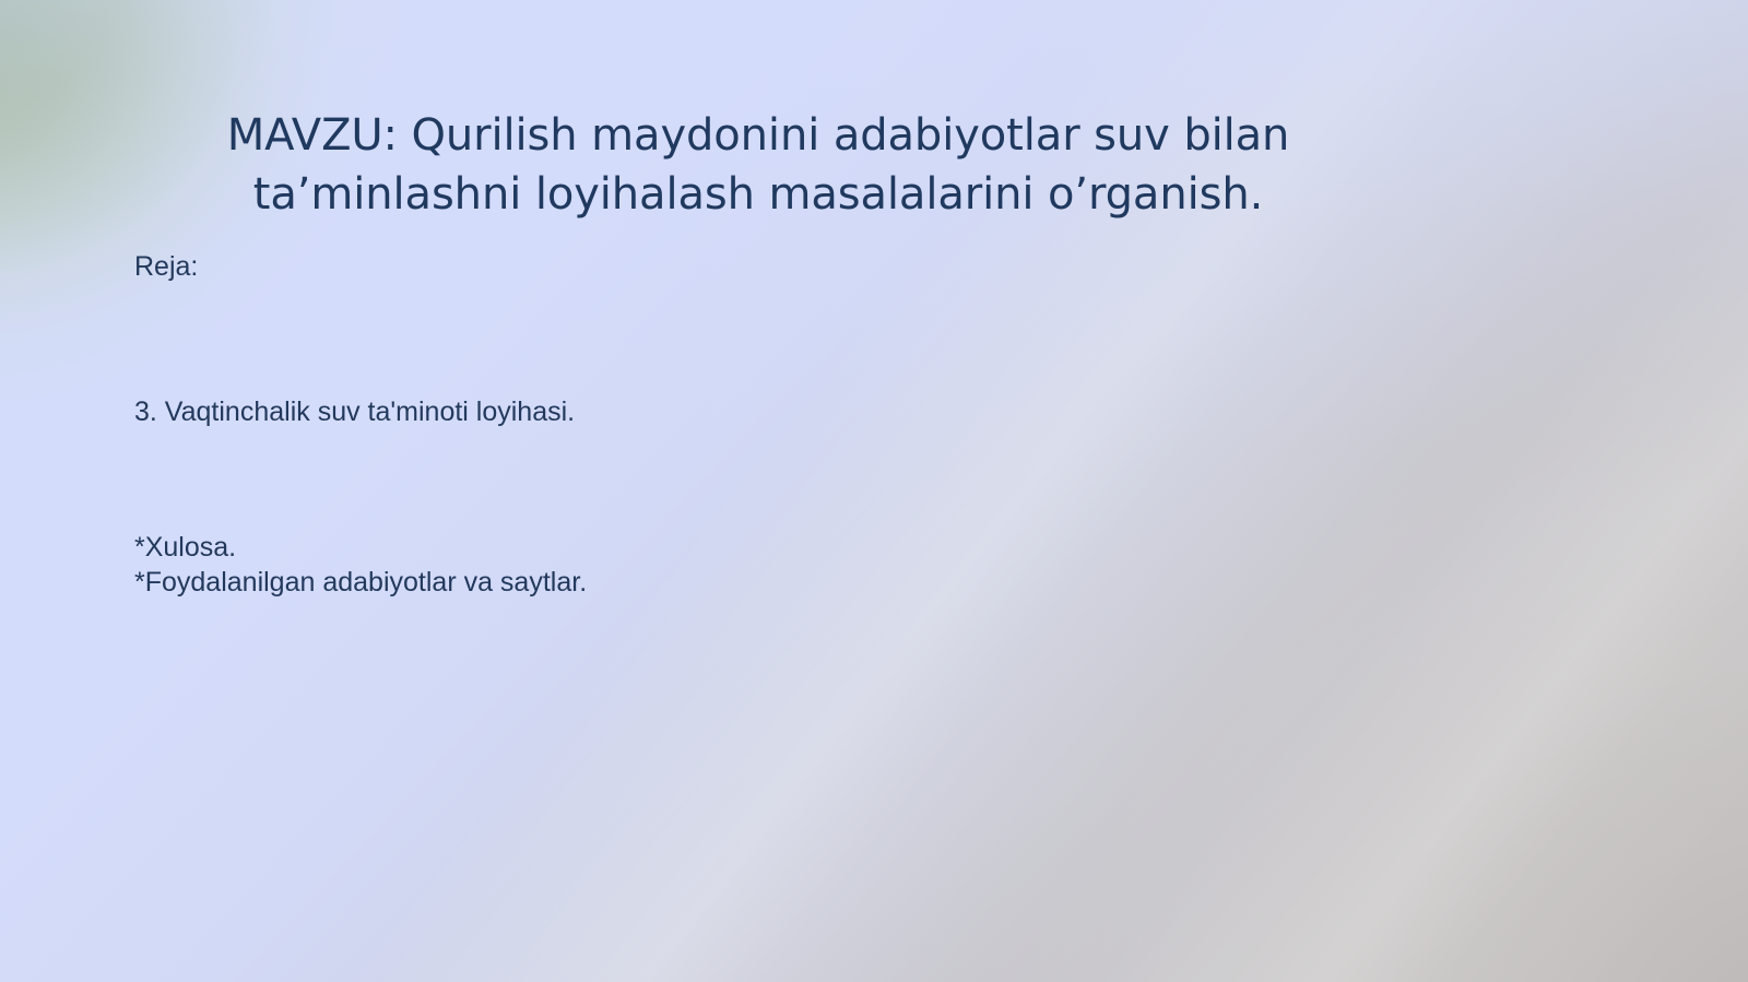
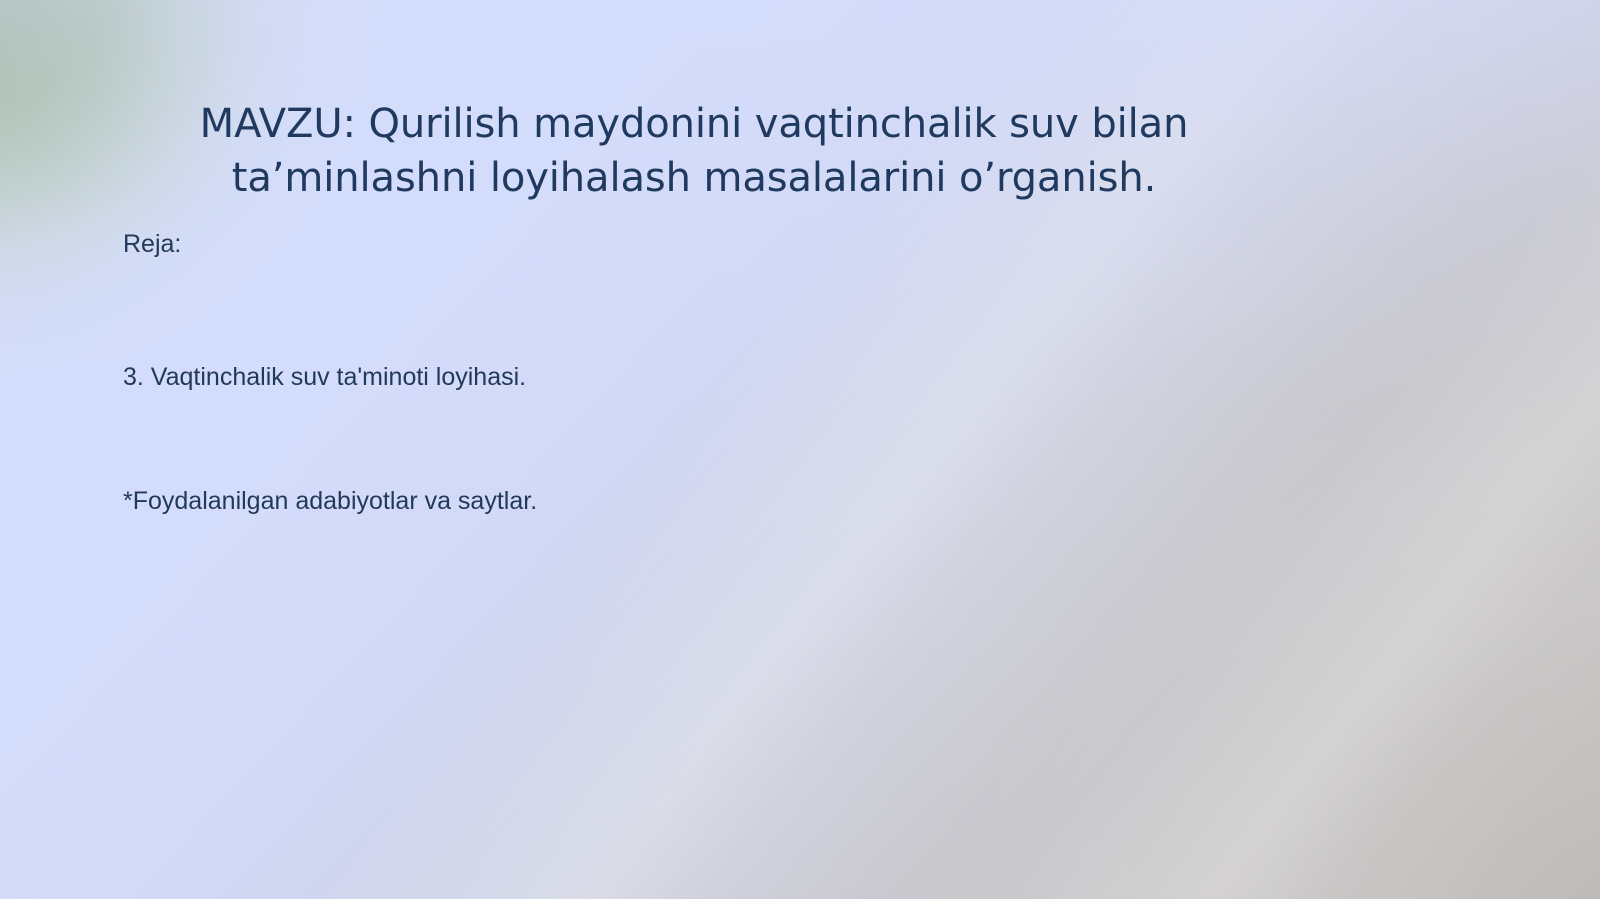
- MAVZU: Qurilish maydonini adabiyotlar suv bilan
+ MAVZU: Qurilish maydonini vaqtinchalik suv bilan
  ta’minlashni loyihalash masalalarini o’rganish.
  Reja:
  3. Vaqtinchalik suv ta'minoti loyihasi.
- *Xulosa.
  *Foydalanilgan adabiyotlar va saytlar.
